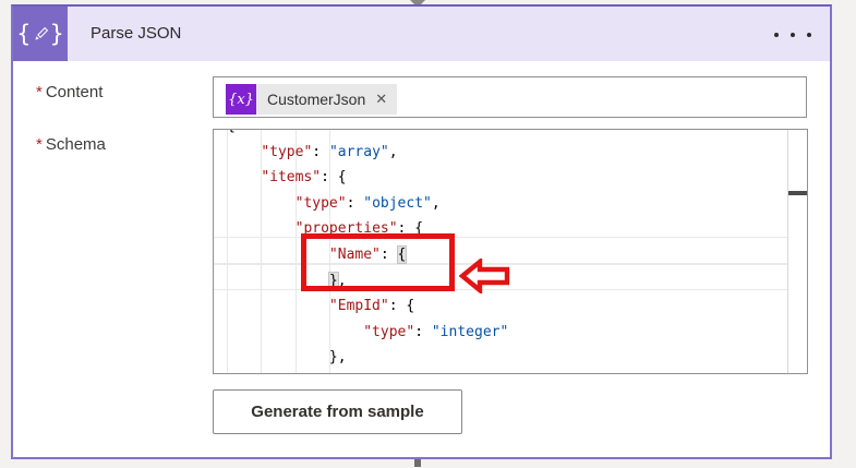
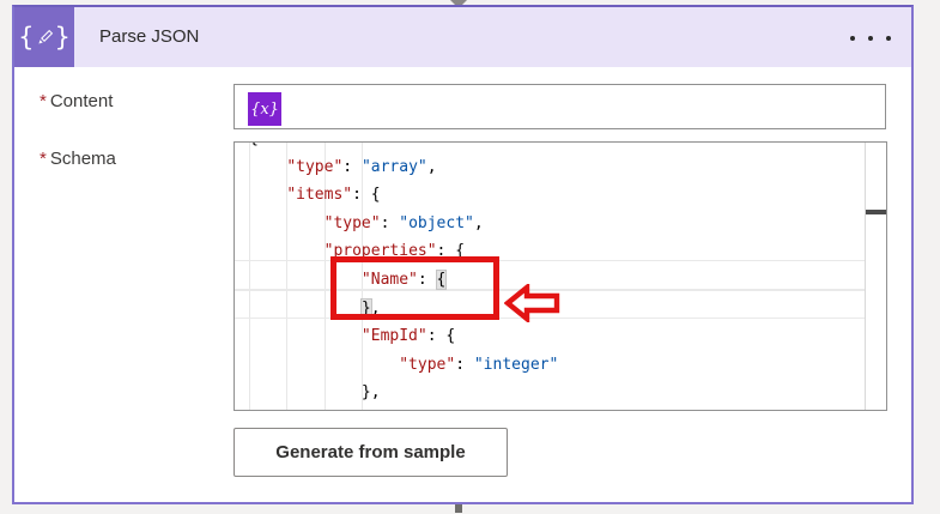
  {
  }
  Parse JSON
  * Content
  {x}
- CustomerJson
- ✕
  * Schema
  "type": "array",
  "items": {
  "type": "object",
  "properties": {
  "Name": {
  },
  "EmpId": {
  "type": "integer"
  },
  Generate from sample
